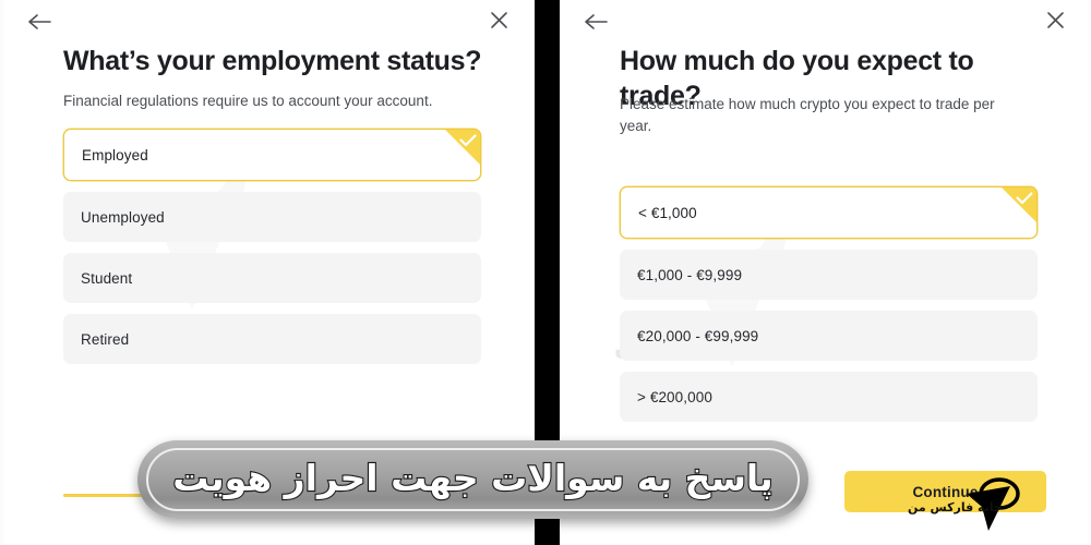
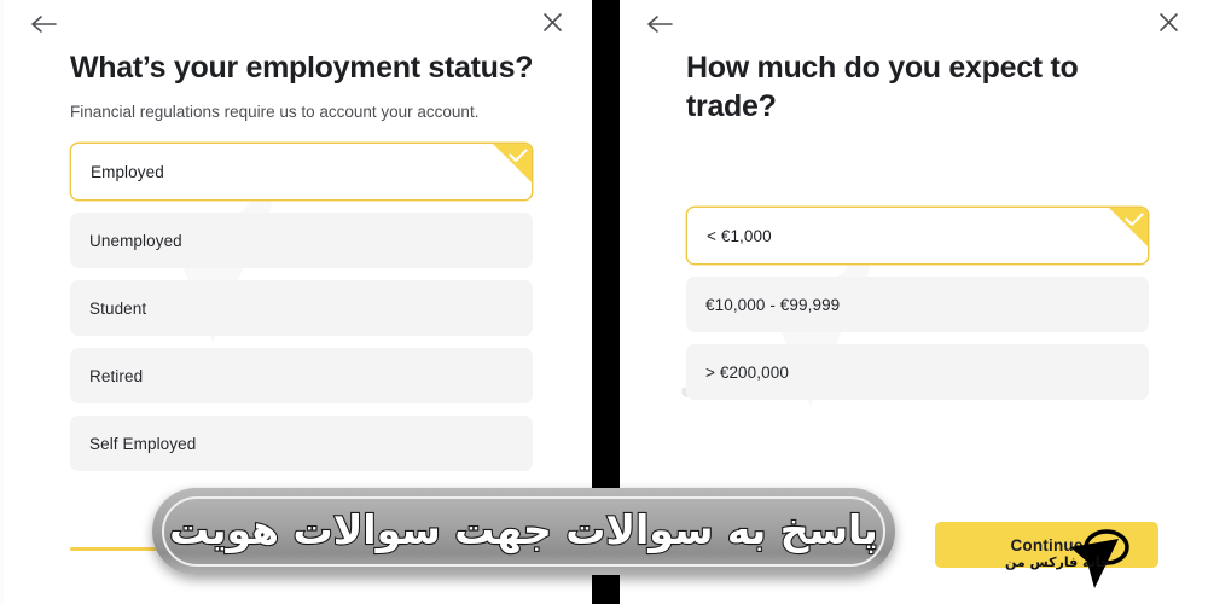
  What’s your employment status?
  Financial regulations require us to account your account.
  Employed
  Unemployed
  Student
  Retired
+ Self Employed
  How much do you expect to trade?
- Please estimate how much crypto you expect to trade per year.
  < €1,000
- €1,000 - €9,999
- €20,000 - €99,999
+ €10,000 - €99,999
  > €200,000
  Continue
- پاسخ به سوالات جهت احراز هویت
+ پاسخ به سوالات جهت سوالات هویت
  خه فارکس من
